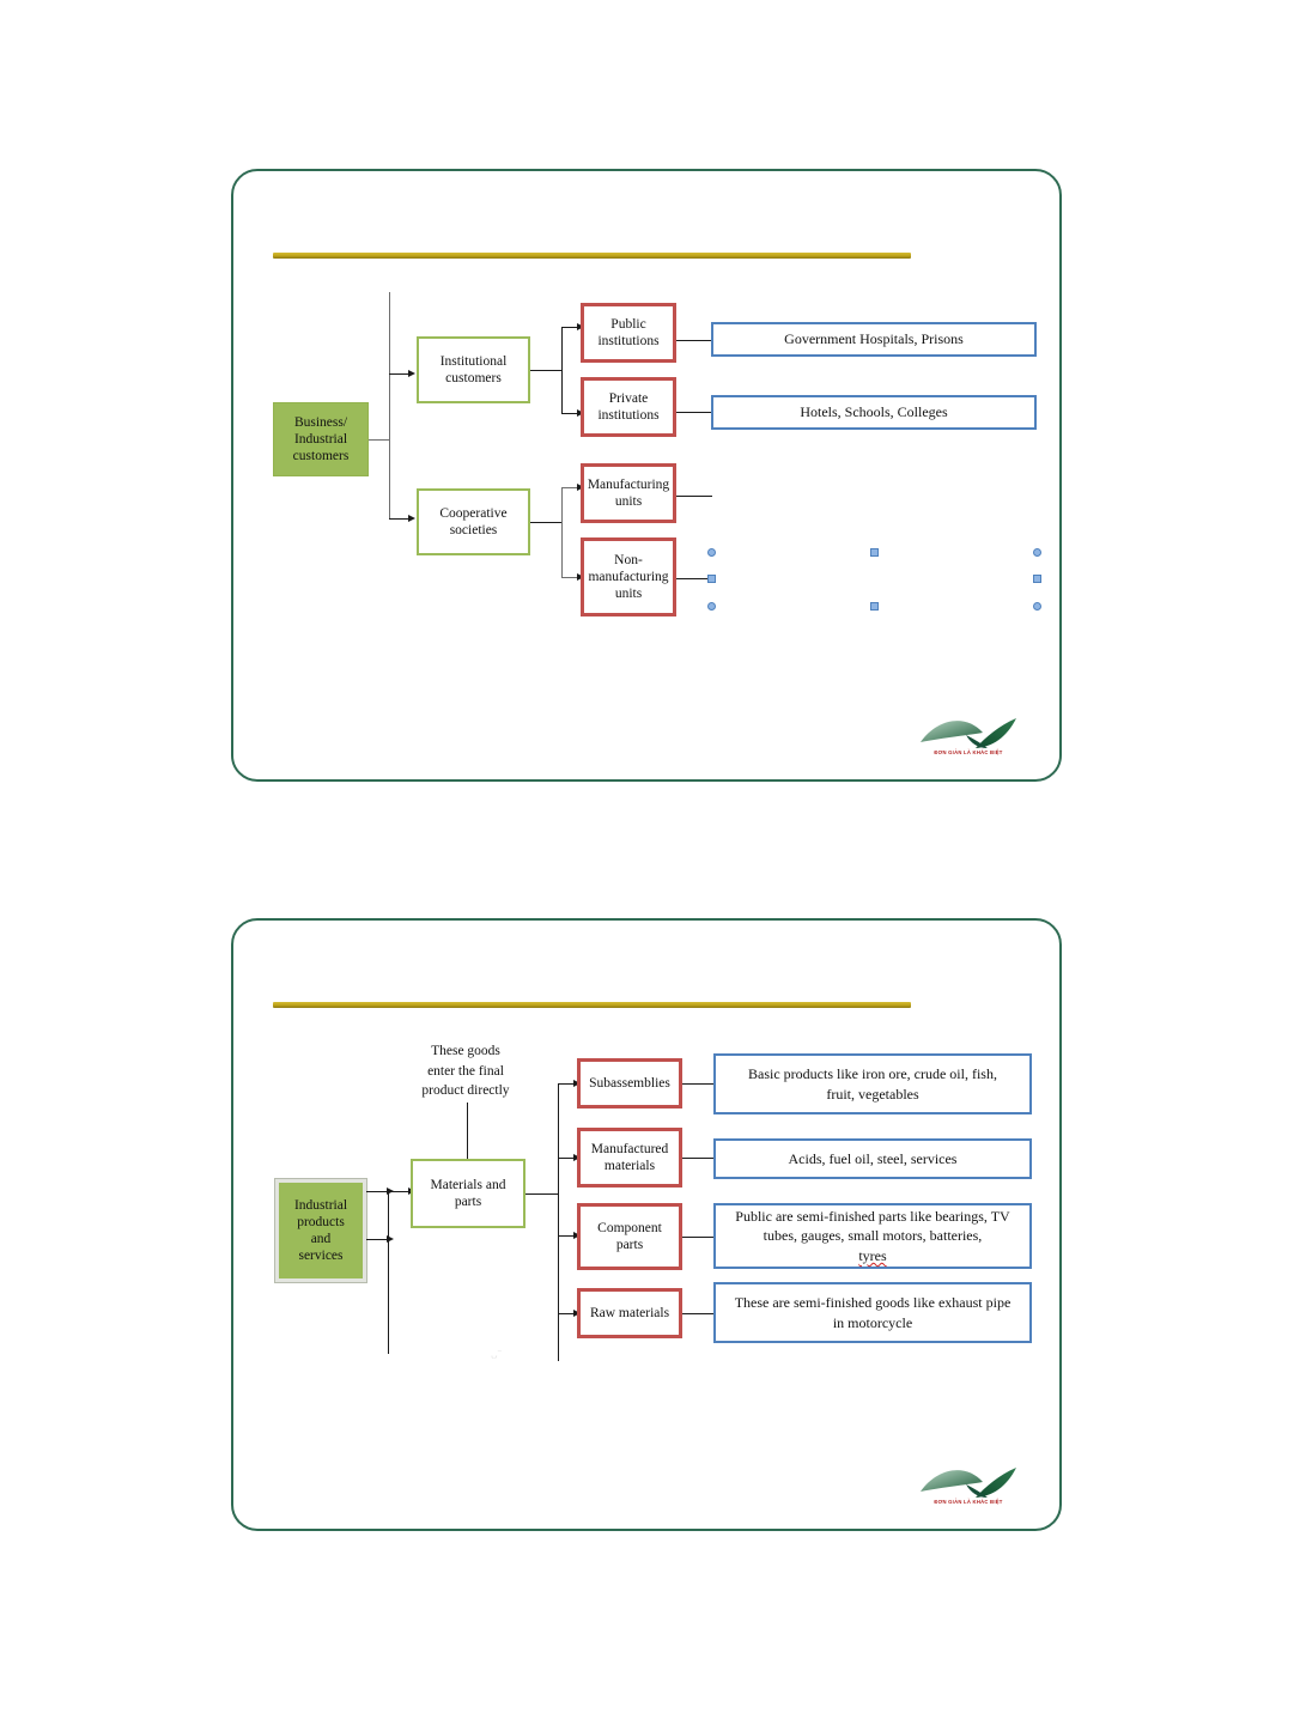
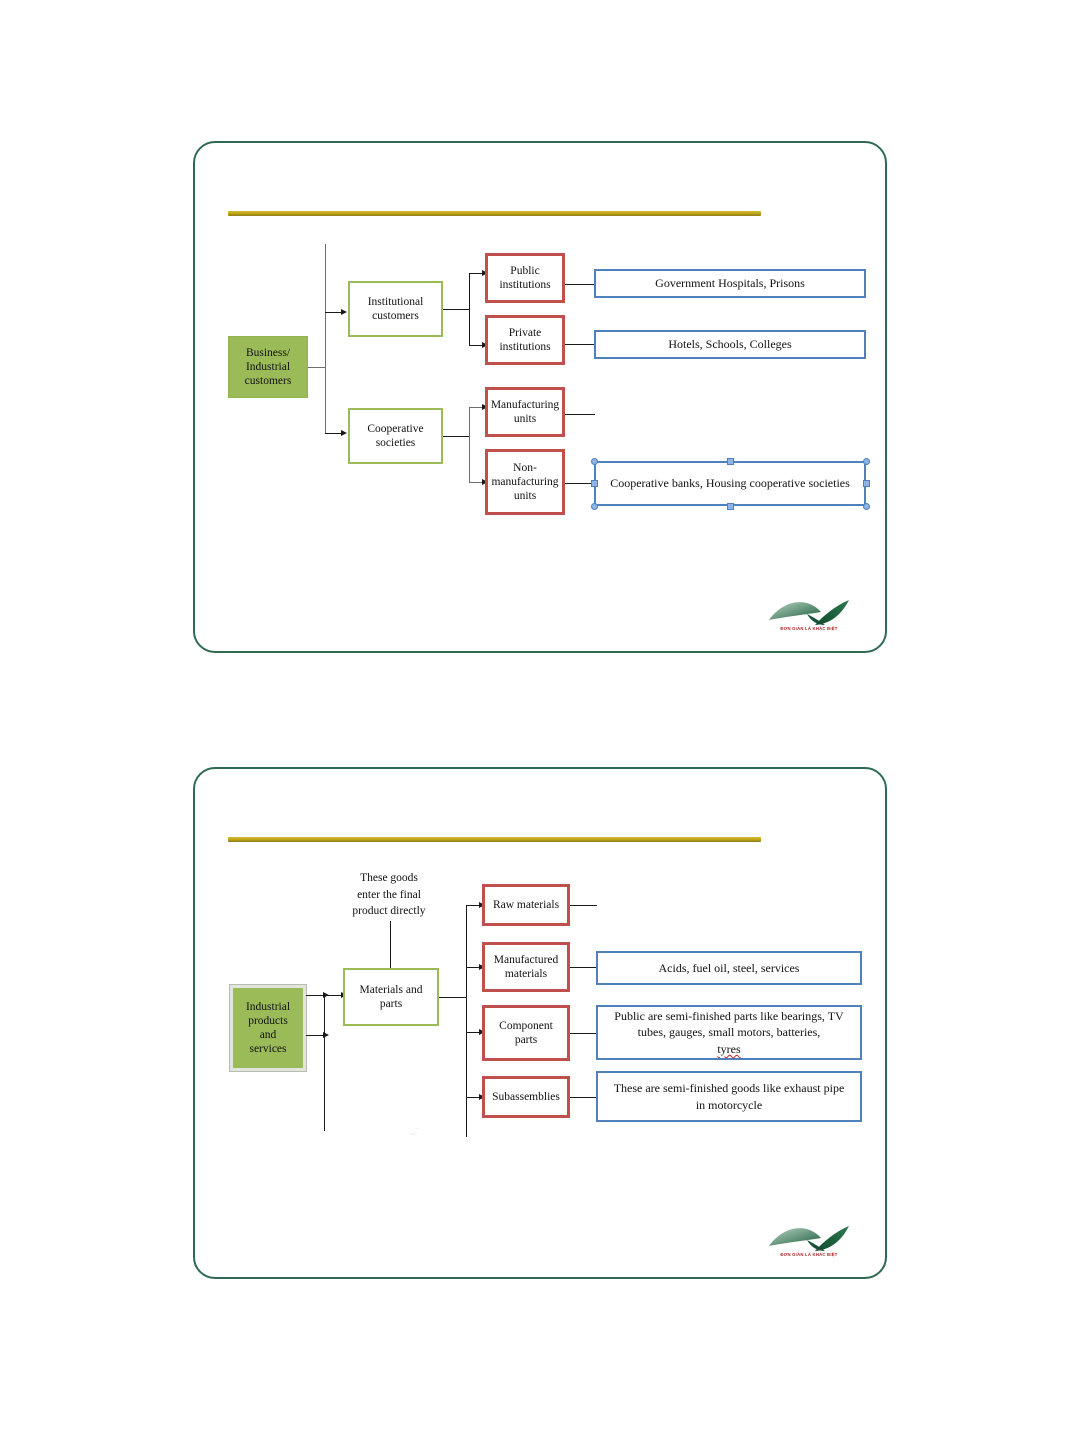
  Business/
  Industrial
  customers
  Institutional
  customers
  Cooperative
  societies
  Public
  institutions
  Private
  institutions
  Manufacturing
  units
  Non-
  manufacturing
  units
  Government Hospitals, Prisons
  Hotels, Schools, Colleges
+ Cooperative banks, Housing cooperative societies
  Industrial
  products
  and
  services
  These goods
  enter the final
  product directly
  Materials and
  parts
- Subassemblies
+ Raw materials
  Manufactured
  materials
  Component
  parts
- Raw materials
+ Subassemblies
- Basic products like iron ore, crude oil, fish,
- fruit, vegetables
  Acids, fuel oil, steel, services
  Public are semi-finished parts like bearings, TV
  tubes, gauges, small motors, batteries,
  tyres
  These are semi-finished goods like exhaust pipe
  in motorcycle
